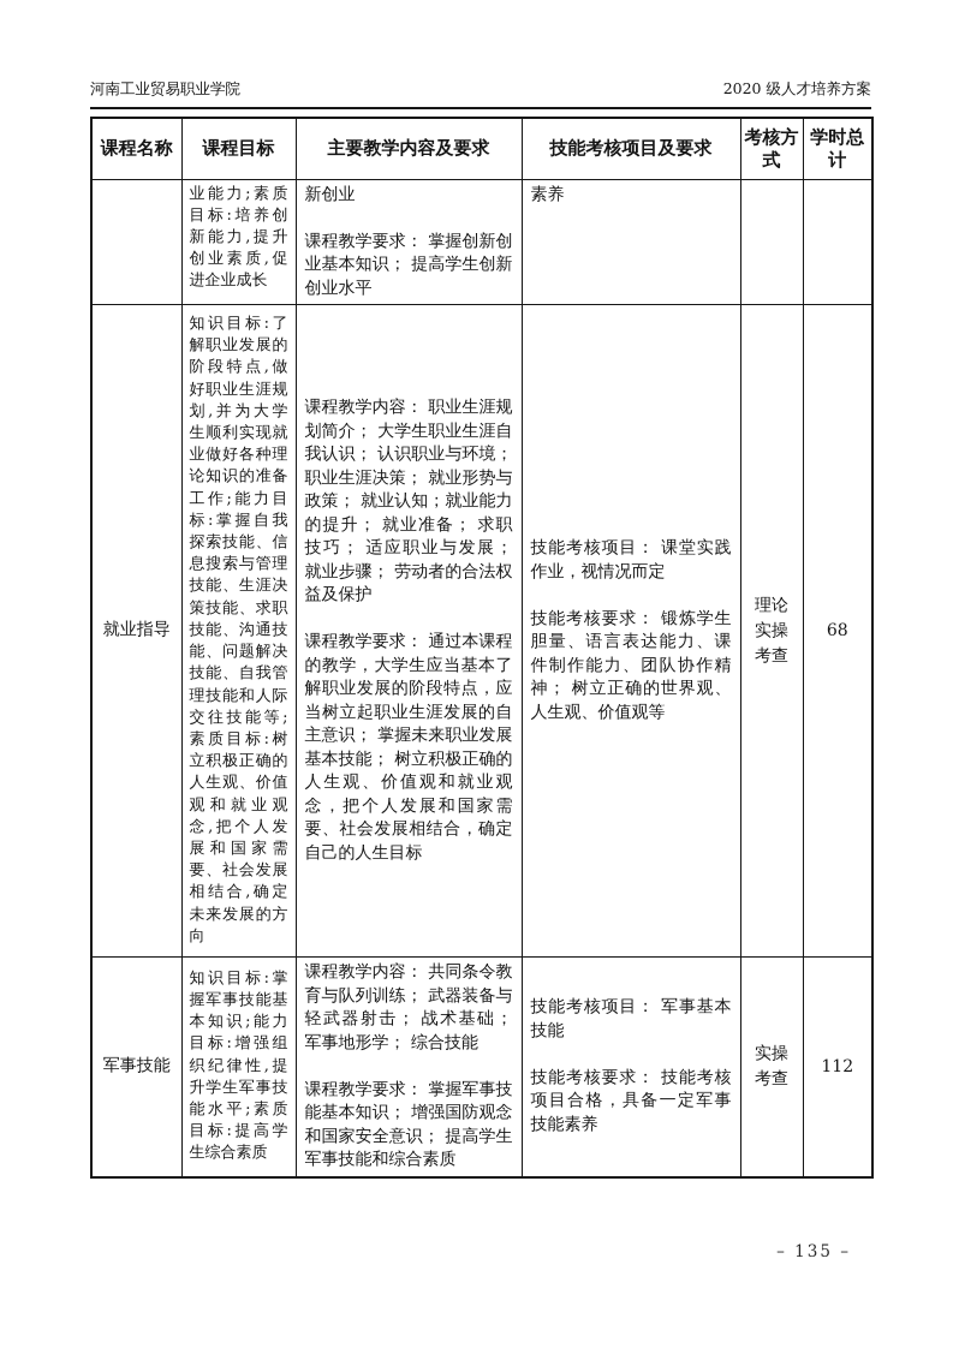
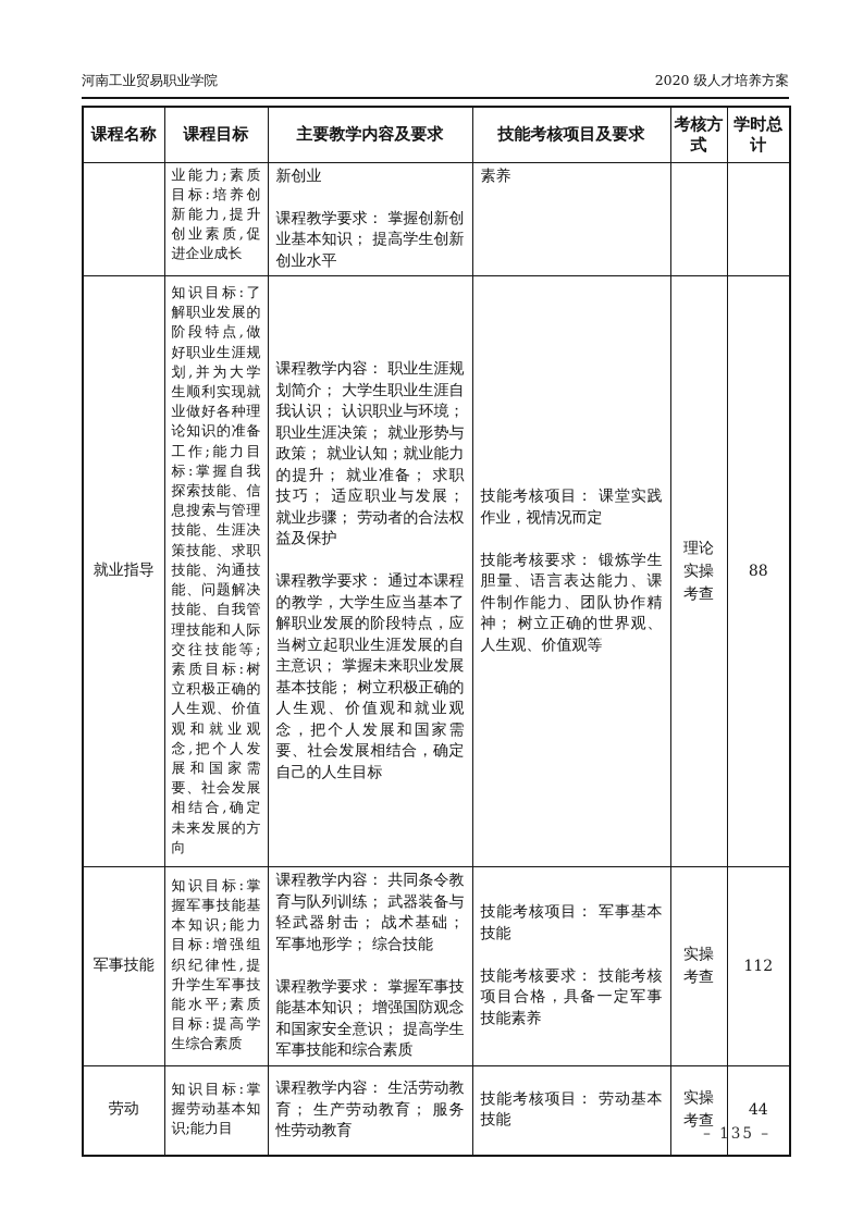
  河南工业贸易职业学院
  2020 级人才培养方案
  课程名称	课程目标	主要教学内容及要求	技能考核项目及要求	考核方式	学时总计
  	业能力;素质目标:培养创新能力,提升创业素质,促进企业成长	新创业 课程教学要求： 掌握创新创业基本知识； 提高学生创新创业水平	素养
- 就业指导	知识目标:了解职业发展的阶段特点,做好职业生涯规划,并为大学生顺利实现就业做好各种理论知识的准备工作;能力目标:掌握自我探索技能、信息搜索与管理技能、生涯决策技能、求职技能、沟通技能、问题解决技能、自我管理技能和人际交往技能等;素质目标:树立积极正确的人生观、价值观和就业观念,把个人发展和国家需要、社会发展相结合,确定未来发展的方向	课程教学内容： 职业生涯规划简介； 大学生职业生涯自我认识； 认识职业与环境； 职业生涯决策； 就业形势与政策； 就业认知；就业能力的提升； 就业准备； 求职技巧； 适应职业与发展； 就业步骤； 劳动者的合法权益及保护 课程教学要求： 通过本课程的教学，大学生应当基本了解职业发展的阶段特点，应当树立起职业生涯发展的自主意识； 掌握未来职业发展基本技能； 树立积极正确的人生观、价值观和就业观念，把个人发展和国家需要、社会发展相结合，确定自己的人生目标	技能考核项目： 课堂实践作业，视情况而定 技能考核要求： 锻炼学生胆量、语言表达能力、课件制作能力、团队协作精神； 树立正确的世界观、人生观、价值观等	理论 实操 考查	68
+ 就业指导	知识目标:了解职业发展的阶段特点,做好职业生涯规划,并为大学生顺利实现就业做好各种理论知识的准备工作;能力目标:掌握自我探索技能、信息搜索与管理技能、生涯决策技能、求职技能、沟通技能、问题解决技能、自我管理技能和人际交往技能等;素质目标:树立积极正确的人生观、价值观和就业观念,把个人发展和国家需要、社会发展相结合,确定未来发展的方向	课程教学内容： 职业生涯规划简介； 大学生职业生涯自我认识； 认识职业与环境； 职业生涯决策； 就业形势与政策； 就业认知；就业能力的提升； 就业准备； 求职技巧； 适应职业与发展； 就业步骤； 劳动者的合法权益及保护 课程教学要求： 通过本课程的教学，大学生应当基本了解职业发展的阶段特点，应当树立起职业生涯发展的自主意识； 掌握未来职业发展基本技能； 树立积极正确的人生观、价值观和就业观念，把个人发展和国家需要、社会发展相结合，确定自己的人生目标	技能考核项目： 课堂实践作业，视情况而定 技能考核要求： 锻炼学生胆量、语言表达能力、课件制作能力、团队协作精神； 树立正确的世界观、人生观、价值观等	理论 实操 考查	88
  军事技能	知识目标:掌握军事技能基本知识;能力目标:增强组织纪律性,提升学生军事技能水平;素质目标:提高学生综合素质	课程教学内容： 共同条令教育与队列训练； 武器装备与轻武器射击； 战术基础； 军事地形学； 综合技能 课程教学要求： 掌握军事技能基本知识； 增强国防观念和国家安全意识； 提高学生军事技能和综合素质	技能考核项目： 军事基本技能 技能考核要求： 技能考核项目合格，具备一定军事技能素养	实操 考查	112
+ 劳动	知识目标:掌握劳动基本知识;能力目	课程教学内容： 生活劳动教育； 生产劳动教育； 服务性劳动教育	技能考核项目： 劳动基本技能	实操 考查	44
  – 135 –
